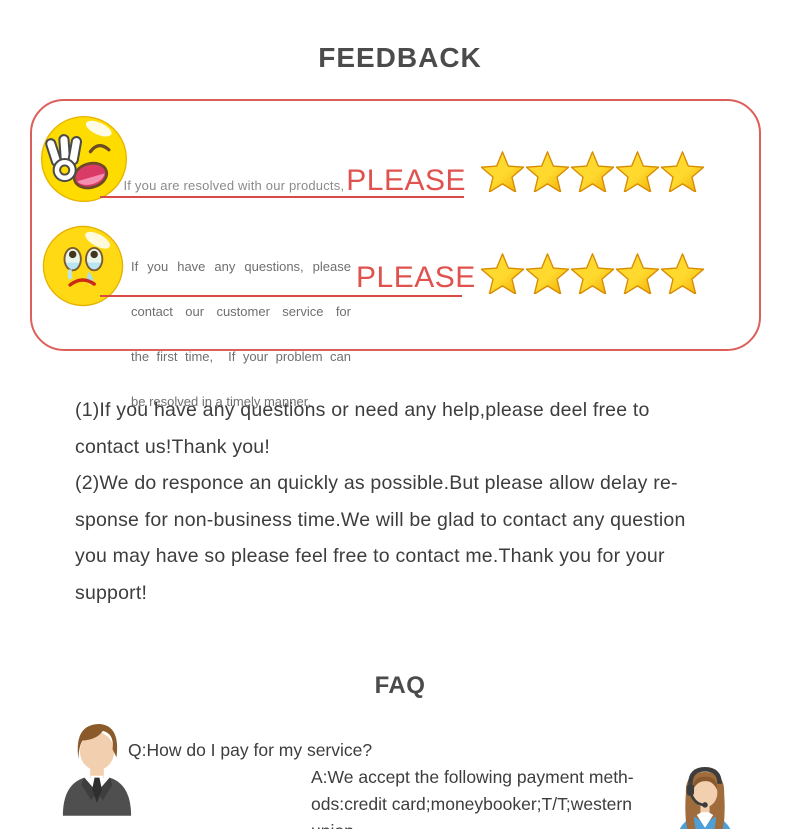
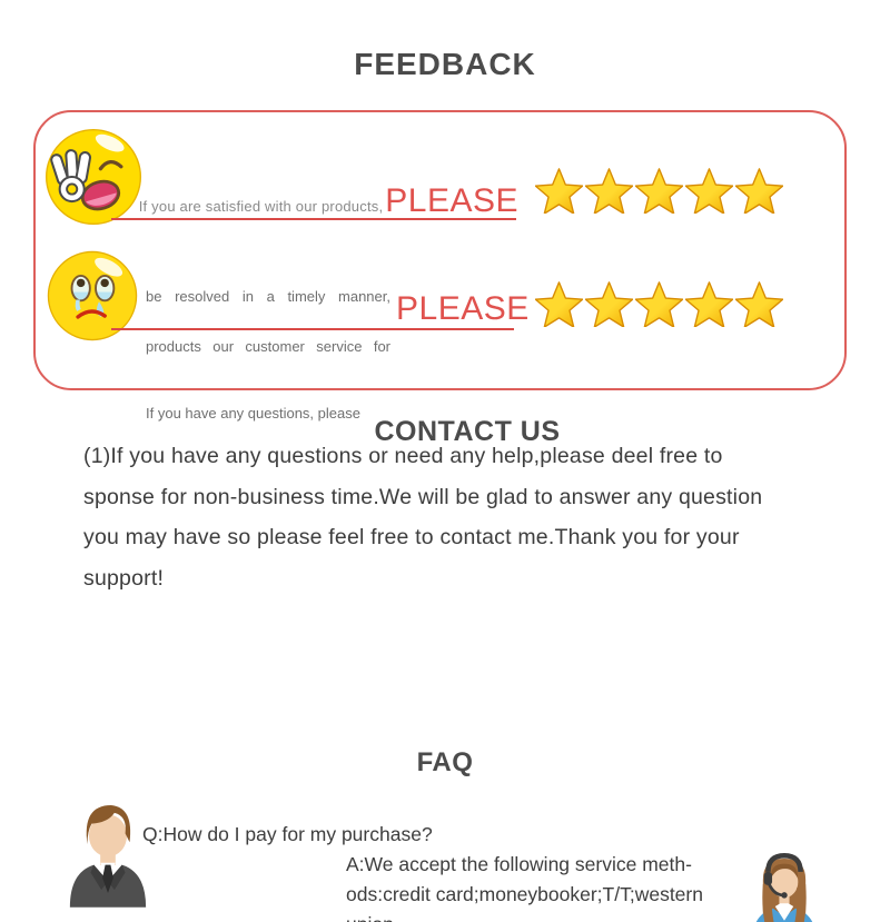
  FEEDBACK
- If you are resolved with our products,
+ If you are satisfied with our products,
  PLEASE
- If you have any questions, please
+ be resolved in a timely manner,
- contact our customer service for
+ products our customer service for
- the first time, If your problem can
- be resolved in a timely manner,
+ If you have any questions, please
  PLEASE
+ CONTACT US
  (1)If you have any questions or need any help,please deel free to
- contact us!Thank you!
- (2)We do responce an quickly as possible.But please allow delay re-
- sponse for non-business time.We will be glad to contact any question
+ sponse for non-business time.We will be glad to answer any question
  you may have so please feel free to contact me.Thank you for your
  support!
  FAQ
- Q:How do I pay for my service?
+ Q:How do I pay for my purchase?
- A:We accept the following payment meth-
+ A:We accept the following service meth-
  ods:credit card;moneybooker;T/T;western
